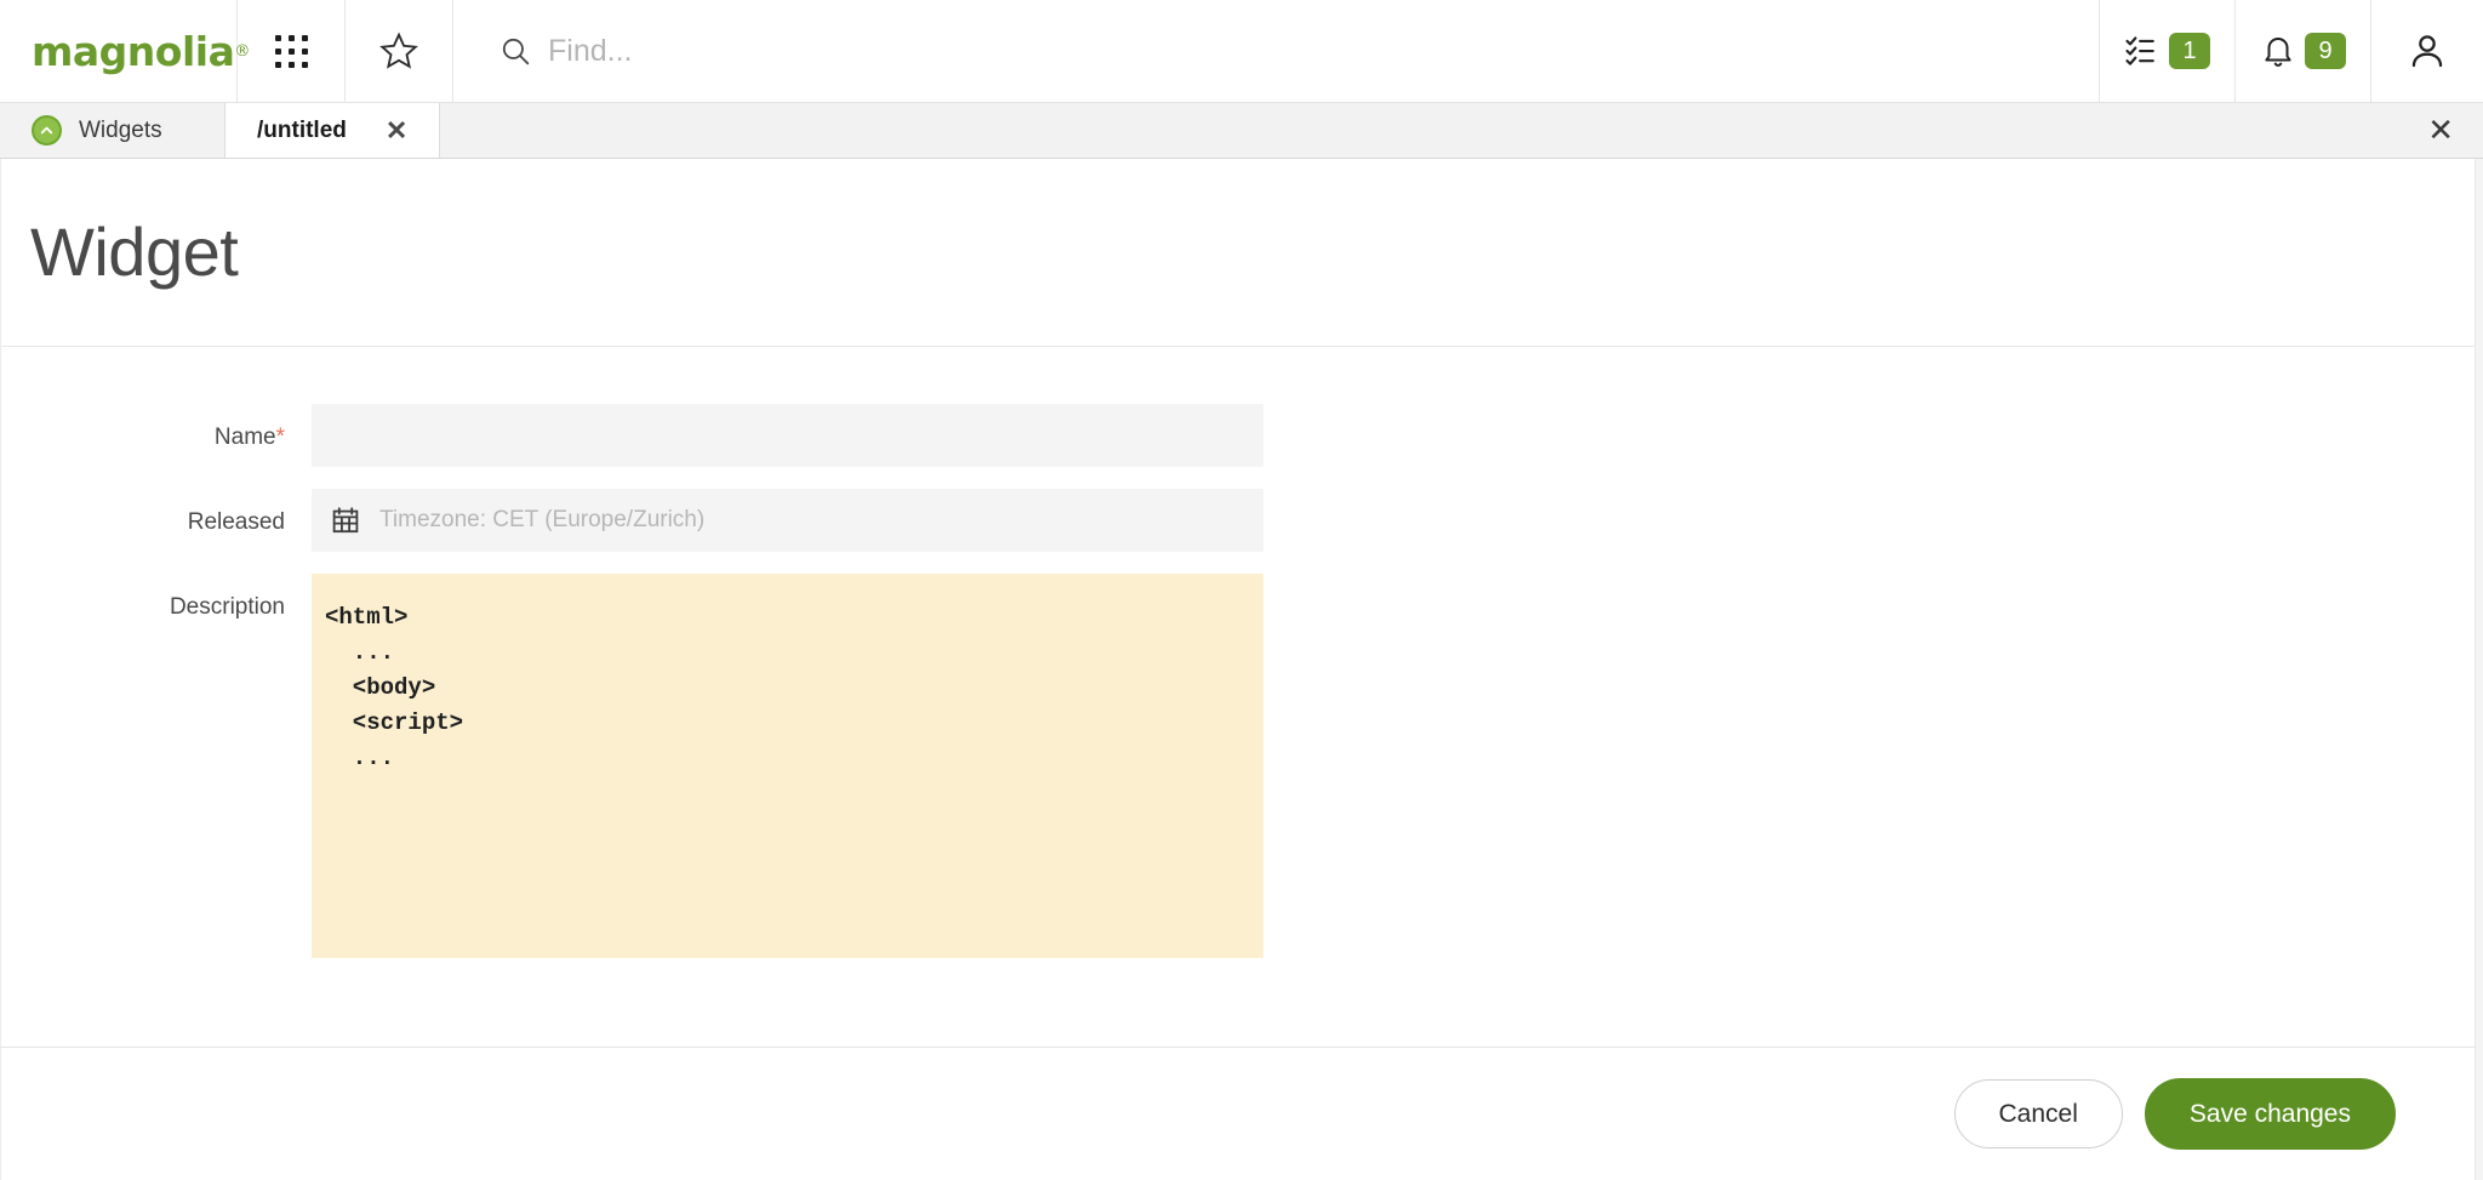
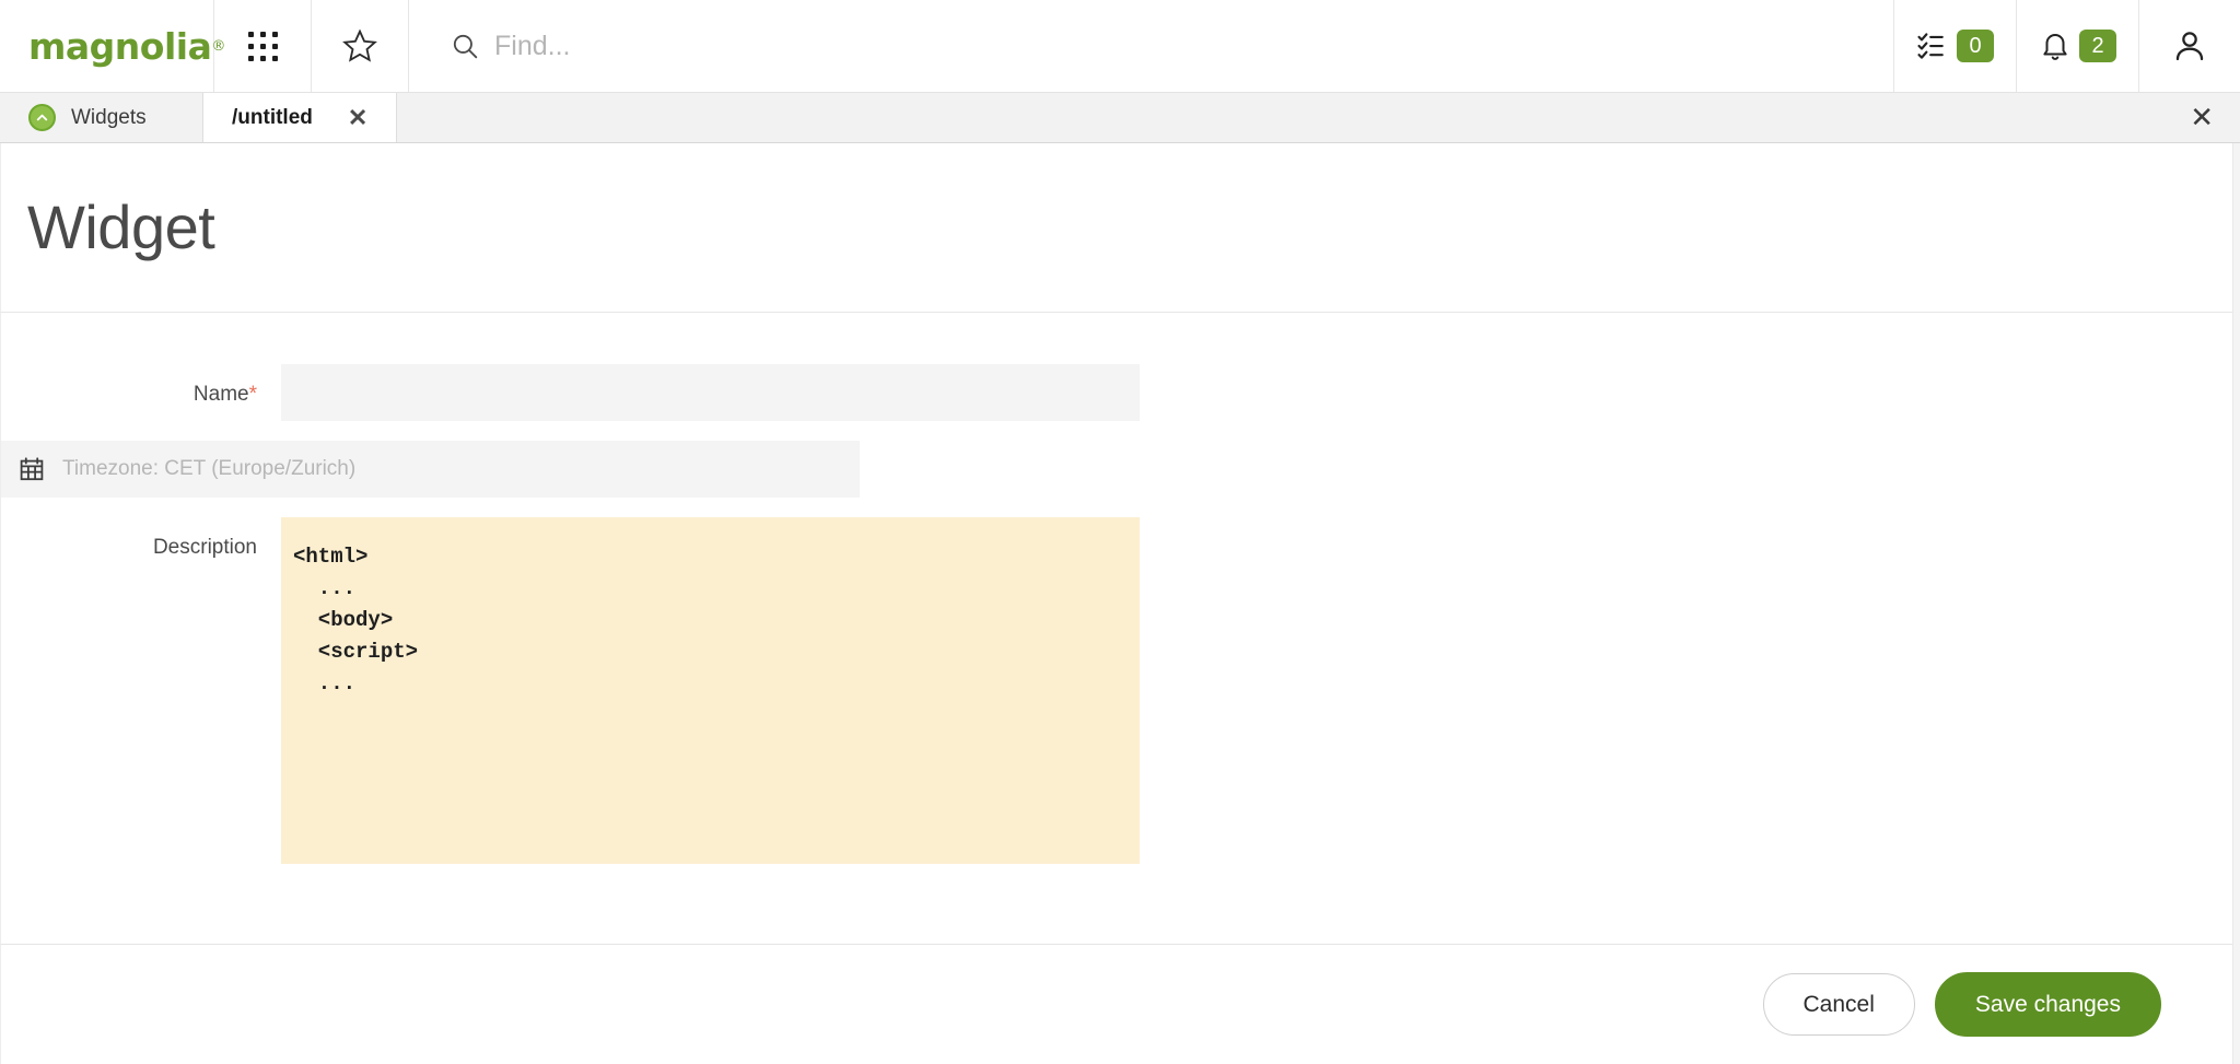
  magnolia
  ®
  Find...
- 1
+ 0
- 9
+ 2
  Widgets
  /untitled
  ✕
  ✕
  Widget
  Name*
- Released
  Timezone: CET (Europe/Zurich)
  Description
  <html>
  ...
  <body>
  <script>
  ...
  Cancel
  Save changes
